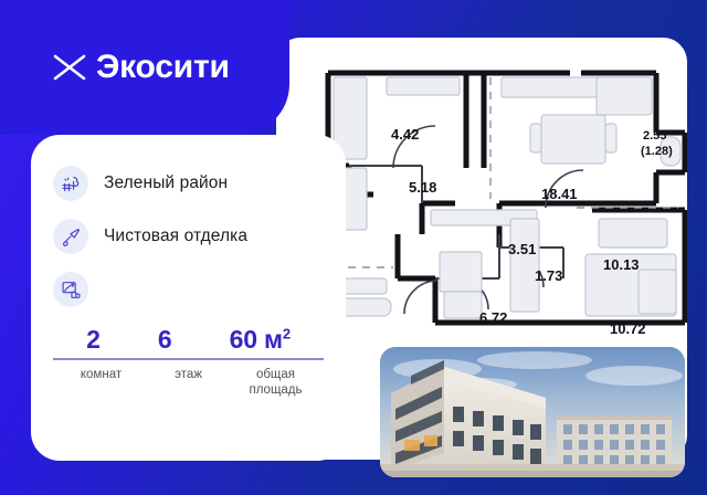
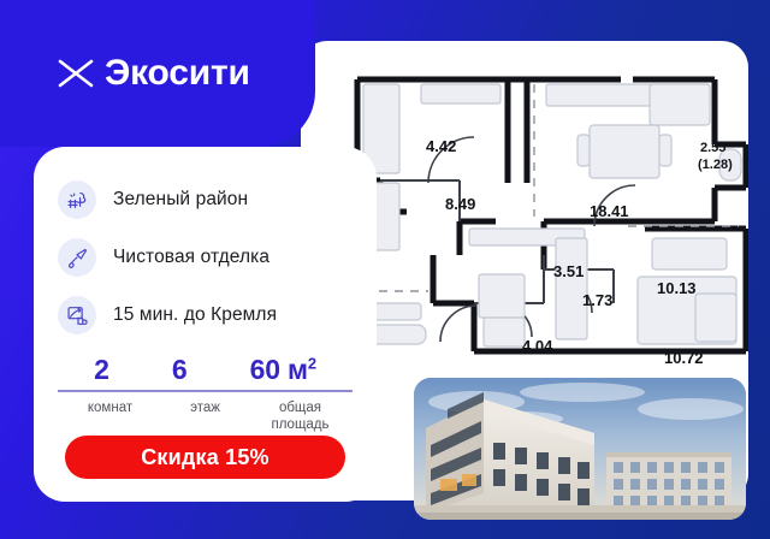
  Экосити
  4.42
- 5.18
+ 8.49
  18.41
  2.55
  (1.28)
  3.51
  1.73
- 6.72
+ 4.04
  10.13
  10.72
  Зеленый район
  Чистовая отделка
+ 15 мин. до Кремля
  2
  6
  60 м2
  комнат
  этаж
  общая площадь
+ Скидка 15%
